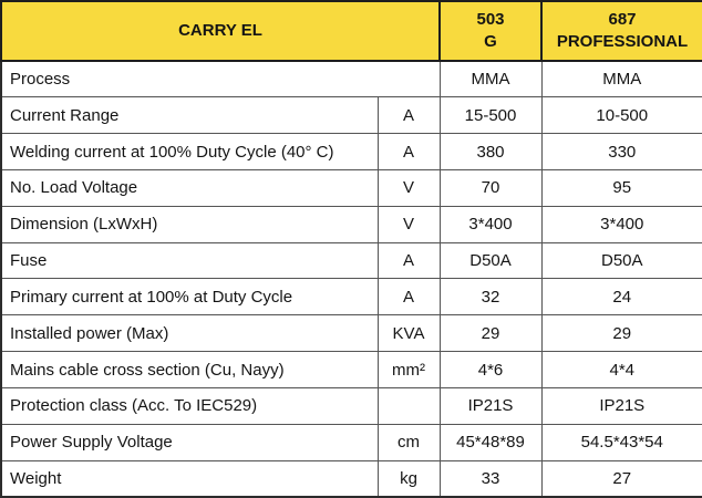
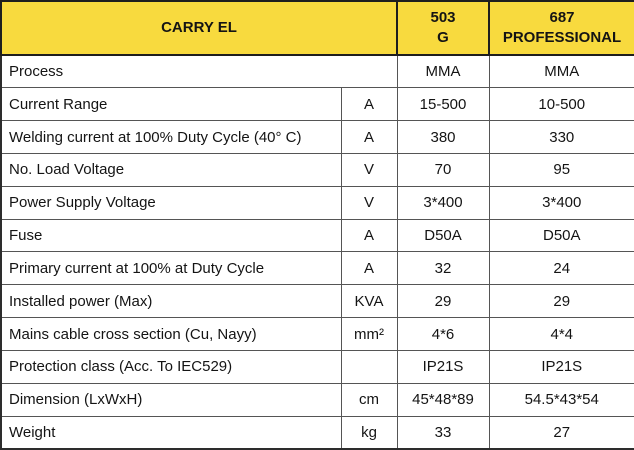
  CARRY EL	503 G	687 PROFESSIONAL
  Process	MMA	MMA
  Current Range	A	15-500	10-500
  Welding current at 100% Duty Cycle (40° C)	A	380	330
  No. Load Voltage	V	70	95
- Dimension (LxWxH)	V	3*400	3*400
+ Power Supply Voltage	V	3*400	3*400
  Fuse	A	D50A	D50A
  Primary current at 100% at Duty Cycle	A	32	24
  Installed power (Max)	KVA	29	29
  Mains cable cross section (Cu, Nayy)	mm²	4*6	4*4
  Protection class (Acc. To IEC529)		IP21S	IP21S
- Power Supply Voltage	cm	45*48*89	54.5*43*54
+ Dimension (LxWxH)	cm	45*48*89	54.5*43*54
  Weight	kg	33	27
